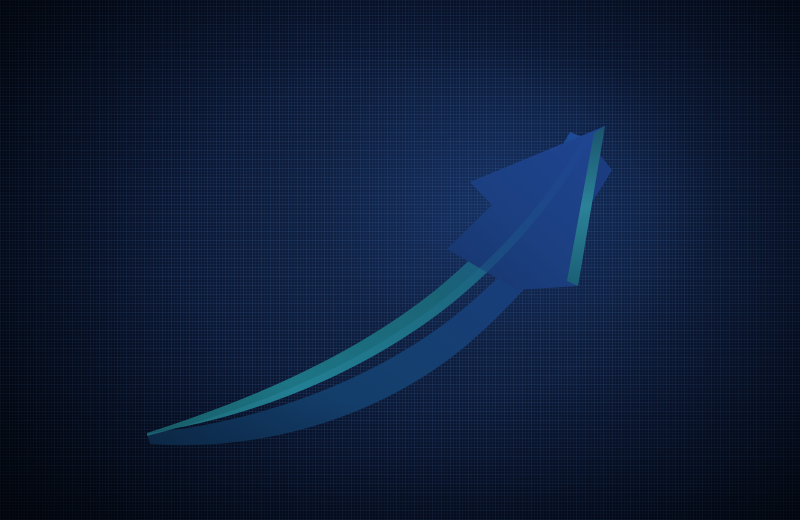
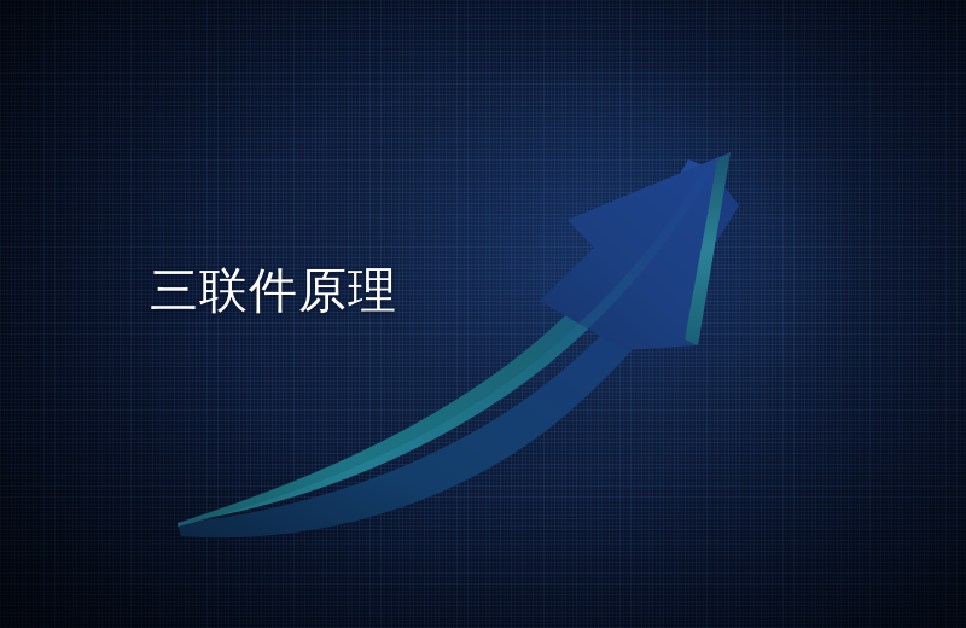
+ 三联件原理
